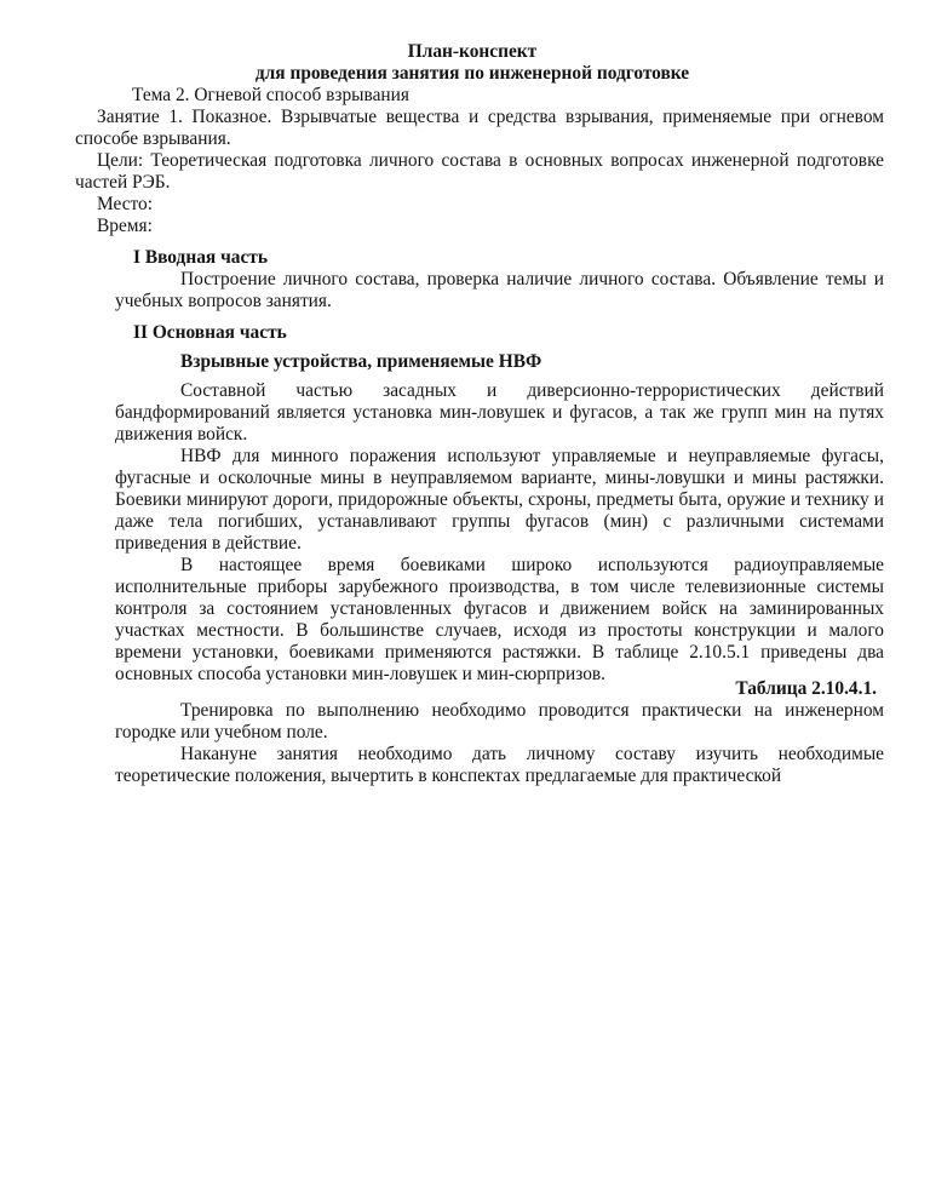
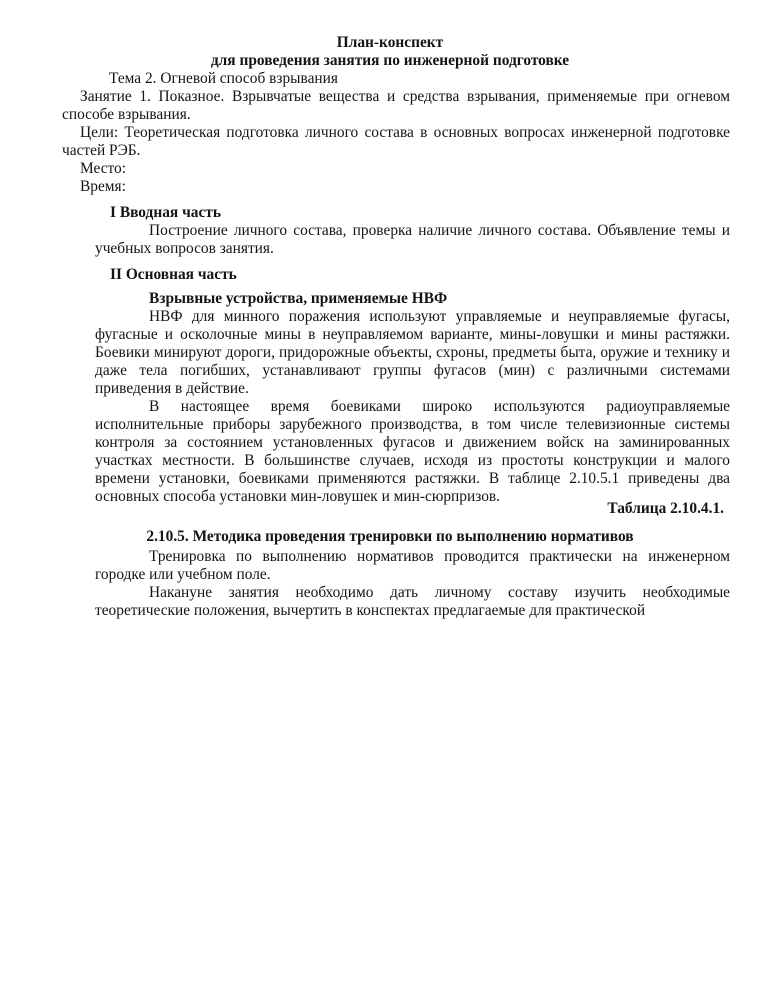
  План-конспект
  для проведения занятия по инженерной подготовке
  Тема 2. Огневой способ взрывания
  Занятие 1. Показное. Взрывчатые вещества и средства взрывания, применяемые при огневом способе взрывания.
  Цели: Теоретическая подготовка личного состава в основных вопросах инженерной подготовке частей РЭБ.
  Место:
  Время:
  I Вводная часть
  Построение личного состава, проверка наличие личного состава. Объявление темы и учебных вопросов занятия.
  II Основная часть
  Взрывные устройства, применяемые НВФ
- Составной частью засадных и диверсионно-террористических действий бандформирований является установка мин-ловушек и фугасов, а так же групп мин на путях движения войск.
  НВФ для минного поражения используют управляемые и неуправляемые фугасы, фугасные и осколочные мины в неуправляемом варианте, мины-ловушки и мины растяжки. Боевики минируют дороги, придорожные объекты, схроны, предметы быта, оружие и технику и даже тела погибших, устанавливают группы фугасов (мин) с различными системами приведения в действие.
  В настоящее время боевиками широко используются радиоуправляемые исполнительные приборы зарубежного производства, в том числе телевизионные системы контроля за состоянием установленных фугасов и движением войск на заминированных участках местности. В большинстве случаев, исходя из простоты конструкции и малого времени установки, боевиками применяются растяжки. В таблице 2.10.5.1 приведены два основных способа установки мин-ловушек и мин-сюрпризов.
  Таблица 2.10.4.1.
+ 2.10.5. Методика проведения тренировки по выполнению нормативов
- Тренировка по выполнению необходимо проводится практически на инженерном городке или учебном поле.
+ Тренировка по выполнению нормативов проводится практически на инженерном городке или учебном поле.
  Накануне занятия необходимо дать личному составу изучить необходимые теоретические положения, вычертить в конспектах предлагаемые для практической
